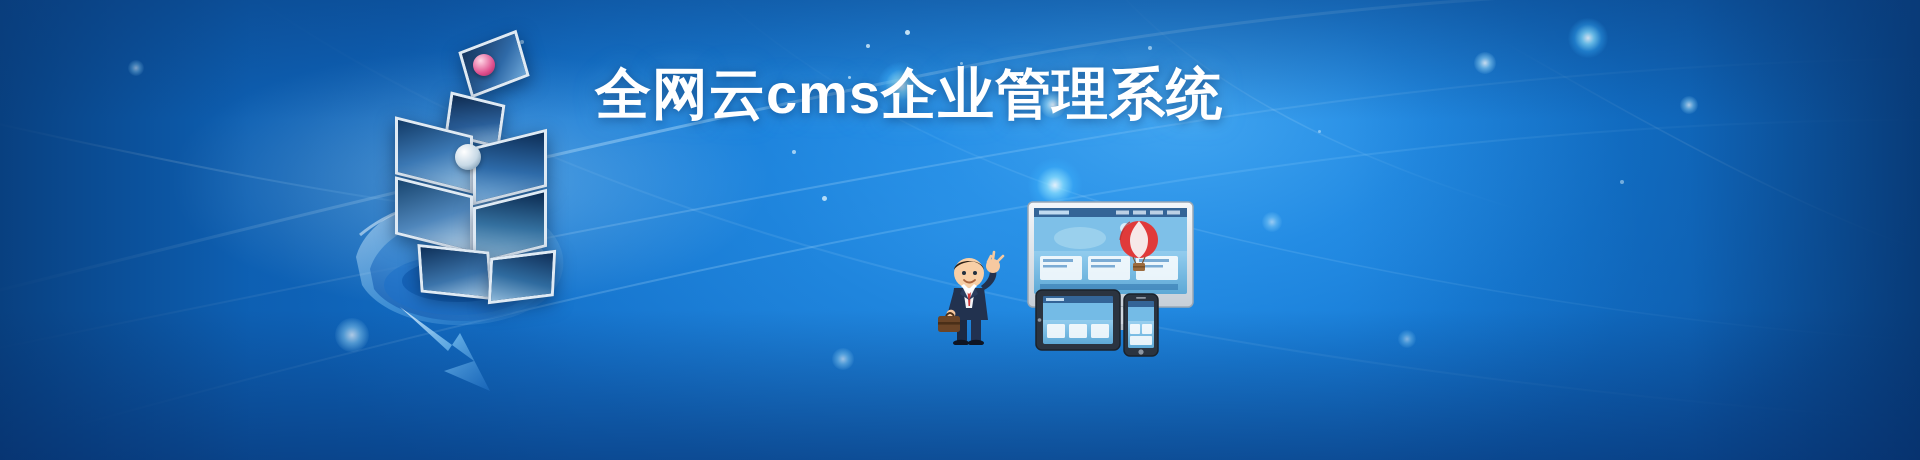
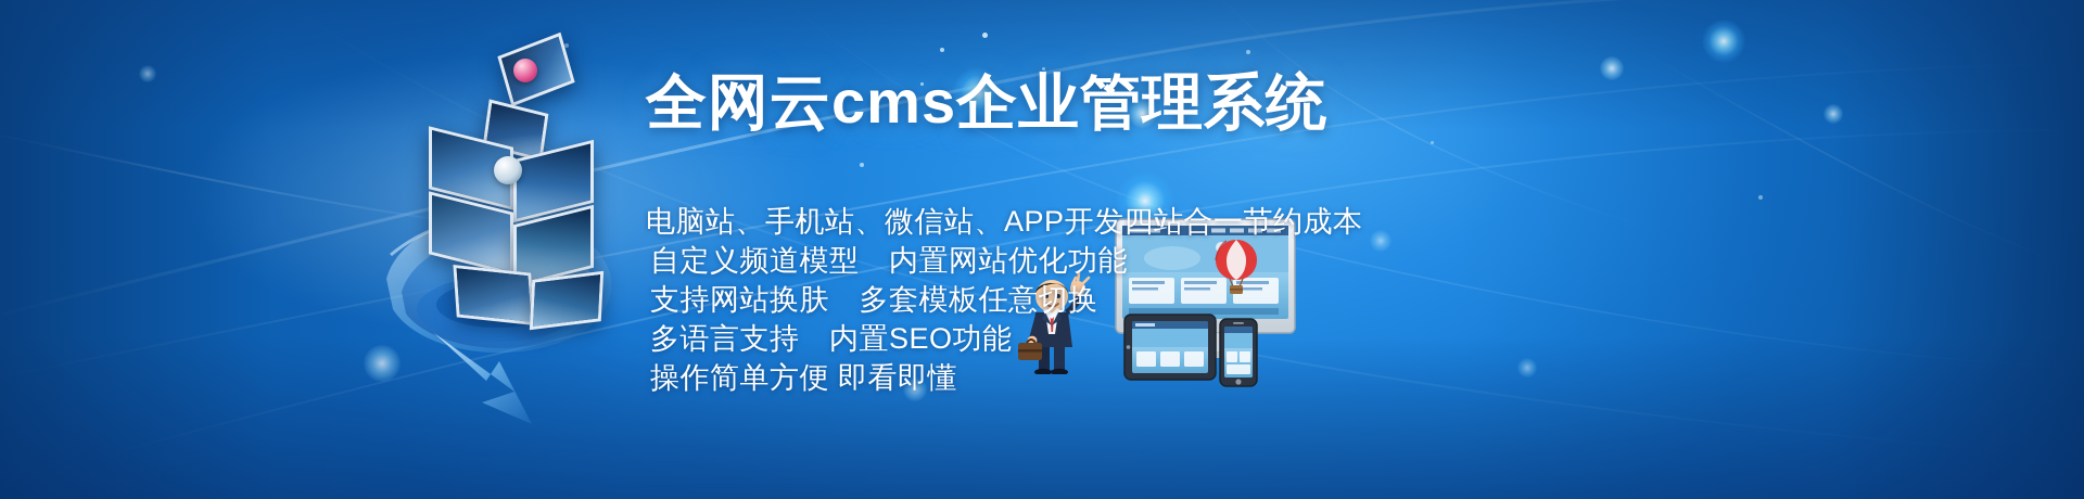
  全网云cms企业管理系统
+ 电脑站、手机站、微信站、APP开发四站合一节约成本
+ 自定义频道模型 内置网站优化功能
+ 支持网站换肤 多套模板任意切换
+ 多语言支持 内置SEO功能
+ 操作简单方便 即看即懂
